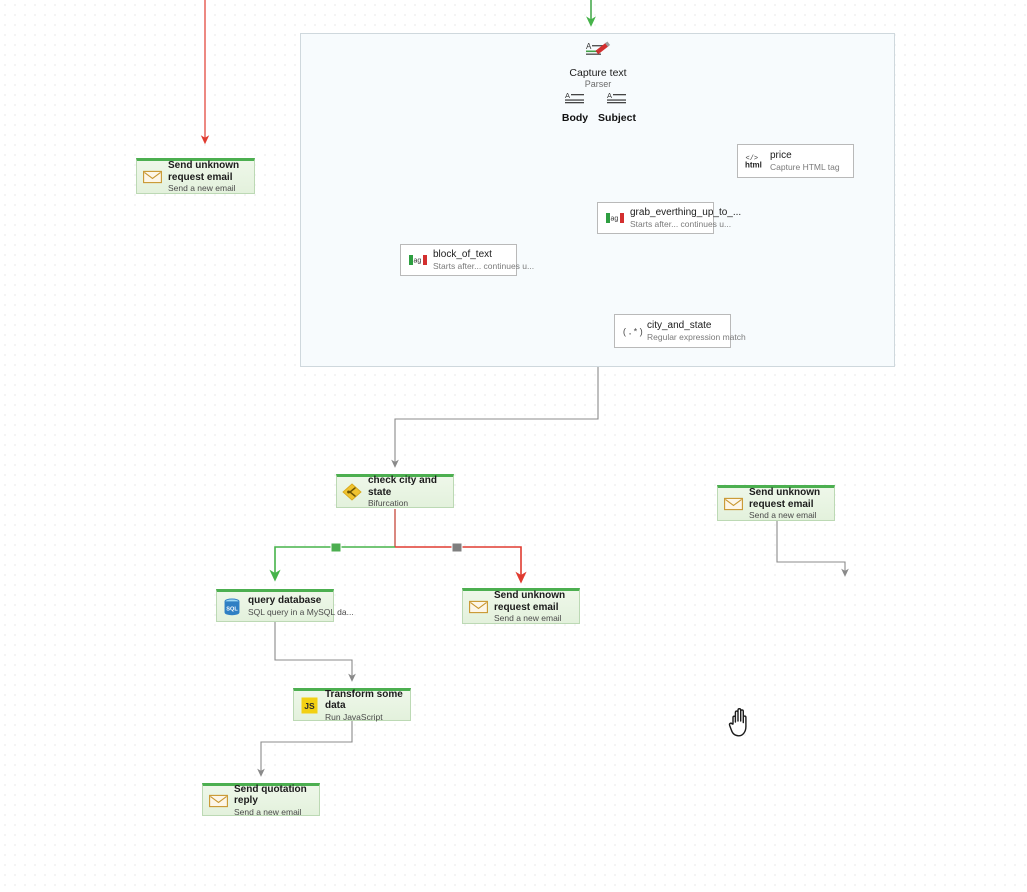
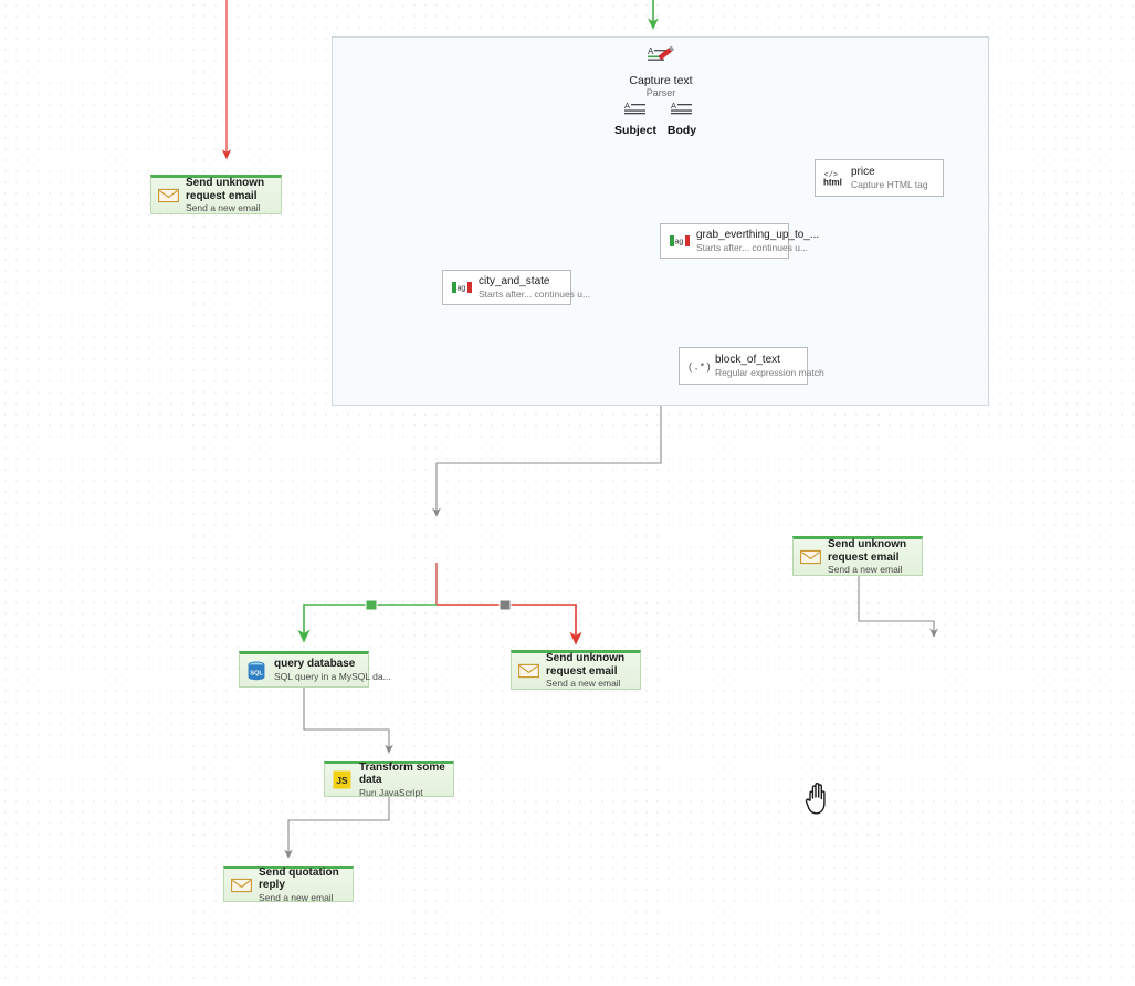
  A
  Capture text
  Parser
  A
- Body
+ Subject
  A
- Subject
+ Body
  </>
  html
  price
  Capture HTML tag
  grab_everthing_up_to_...
  Starts after... continues u...
- block_of_text
+ city_and_state
  Starts after... continues u...
  (.*)
- city_and_state
+ block_of_text
  Regular expression match
  Send unknown request email
  Send a new email
- check city and state
- Bifurcation
  query database
  SQL query in a MySQL da...
  Send unknown request email
  Send a new email
  JS
  Transform some data
  Run JavaScript
  Send quotation reply
  Send a new email
  Send unknown request email
  Send a new email
